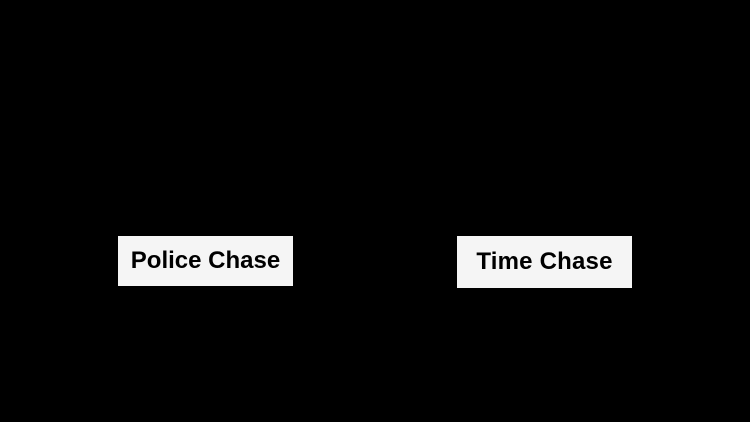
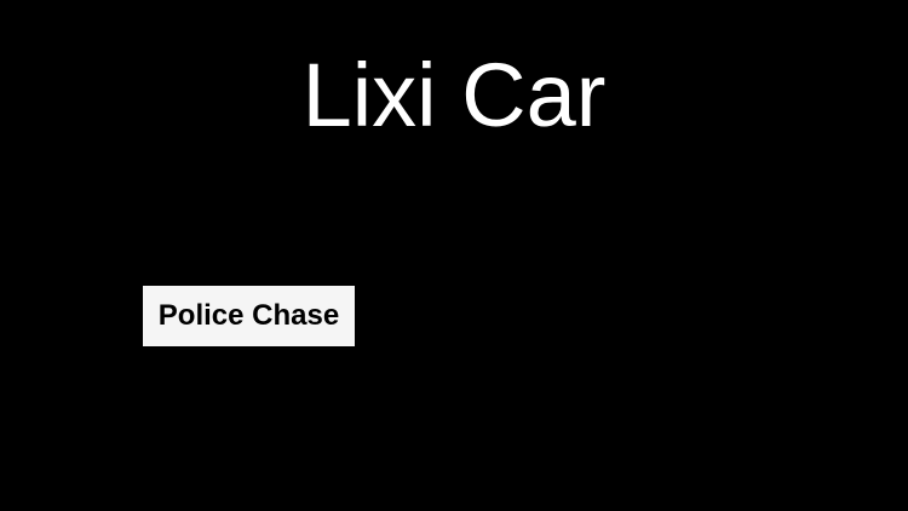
+ Lixi Car
  Police Chase
- Time Chase
